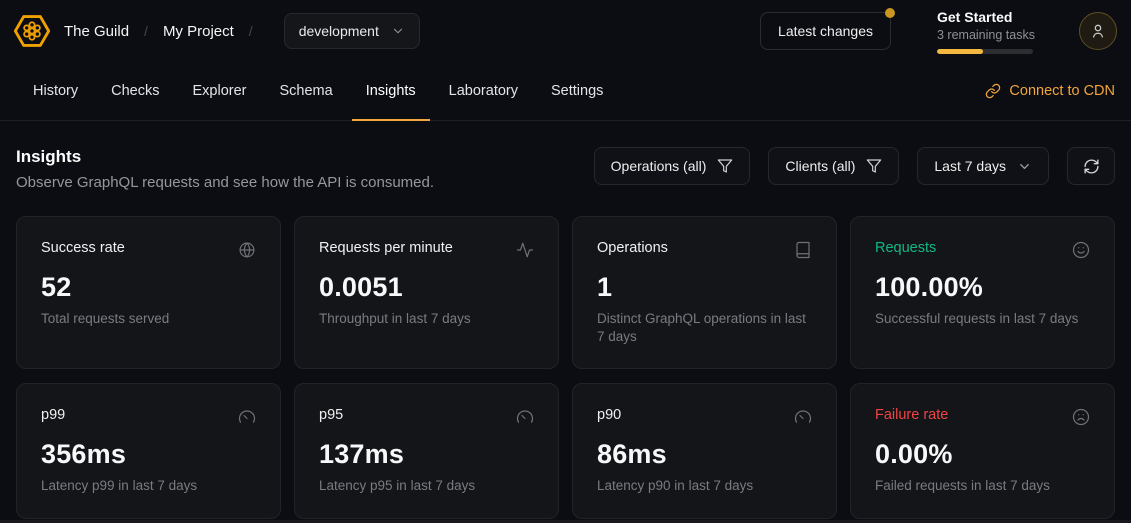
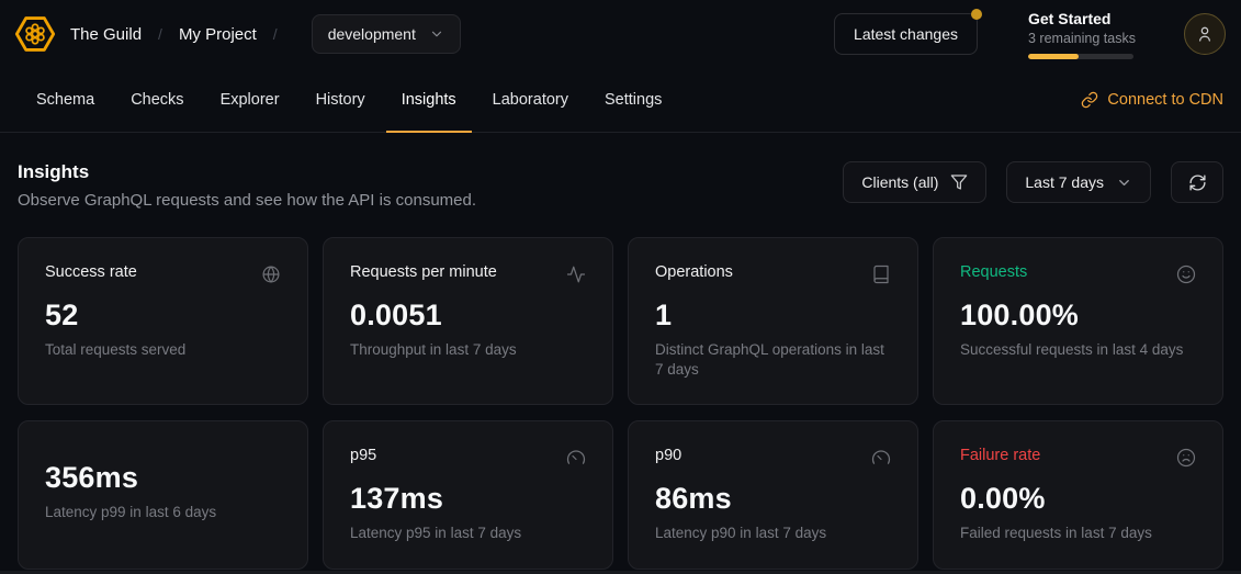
  The Guild
  /
  My Project
  /
  development
  Latest changes
  Get Started
  3 remaining tasks
- History
+ Schema
  Checks
  Explorer
- Schema
+ History
  Insights
  Laboratory
  Settings
  Connect to CDN
  Insights
  Observe GraphQL requests and see how the API is consumed.
- Operations (all)
  Clients (all)
  Last 7 days
  Success rate
  52
  Total requests served
  Requests per minute
  0.0051
  Throughput in last 7 days
  Operations
  1
  Distinct GraphQL operations in last 7 days
  Requests
  100.00%
- Successful requests in last 7 days
+ Successful requests in last 4 days
- p99
  356ms
- Latency p99 in last 7 days
+ Latency p99 in last 6 days
  p95
  137ms
  Latency p95 in last 7 days
  p90
  86ms
  Latency p90 in last 7 days
  Failure rate
  0.00%
  Failed requests in last 7 days
